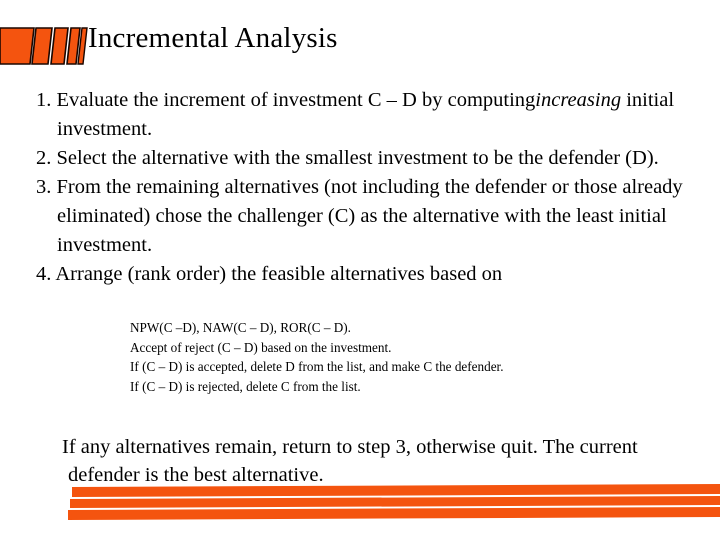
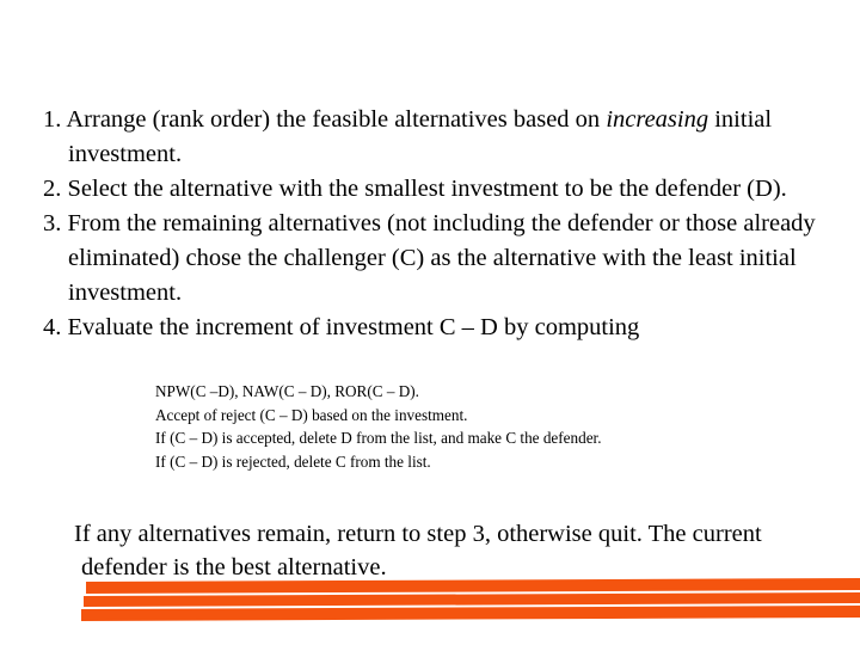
- Incremental Analysis
- 1. Evaluate the increment of investment C – D by computingincreasing initial investment.
+ 1. Arrange (rank order) the feasible alternatives based on increasing initial investment.
  2. Select the alternative with the smallest investment to be the defender (D).
  3. From the remaining alternatives (not including the defender or those already eliminated) chose the challenger (C) as the alternative with the least initial investment.
- 4. Arrange (rank order) the feasible alternatives based on
+ 4. Evaluate the increment of investment C – D by computing
  NPW(C –D), NAW(C – D), ROR(C – D).
  Accept of reject (C – D) based on the investment.
  If (C – D) is accepted, delete D from the list, and make C the defender.
  If (C – D) is rejected, delete C from the list.
  If any alternatives remain, return to step 3, otherwise quit. The current defender is the best alternative.
